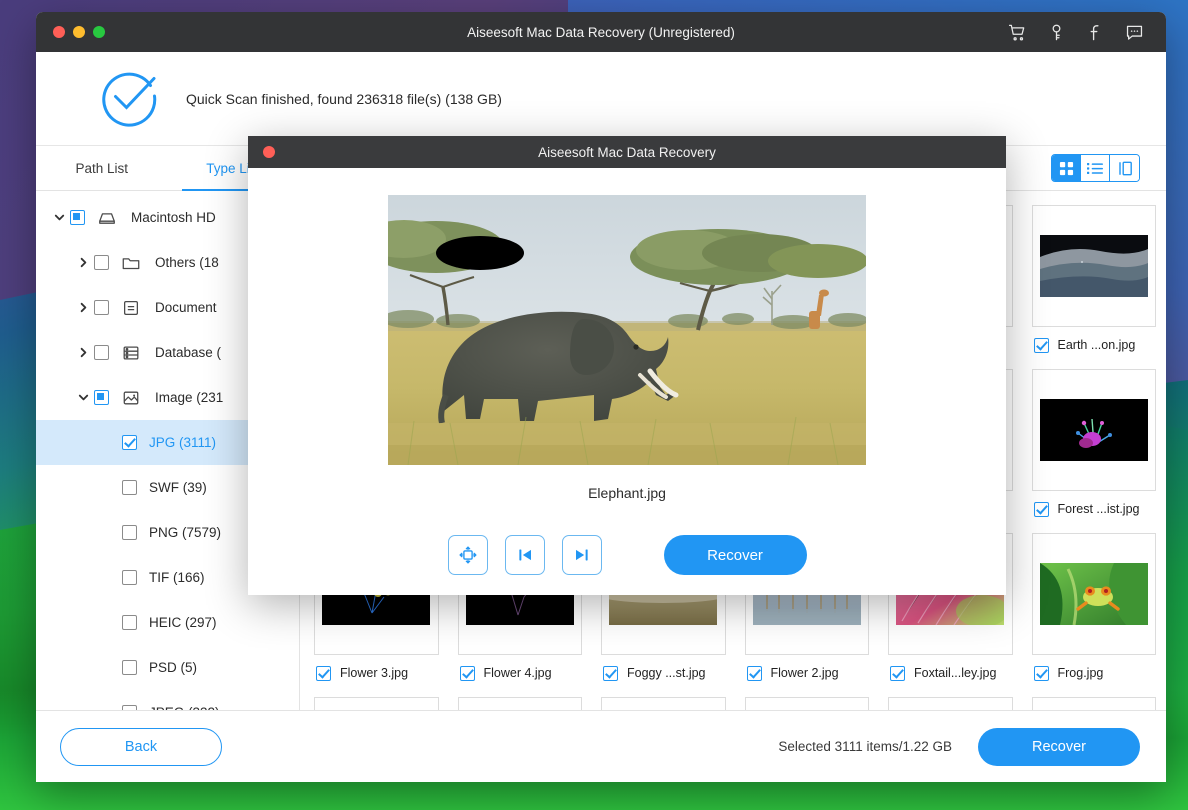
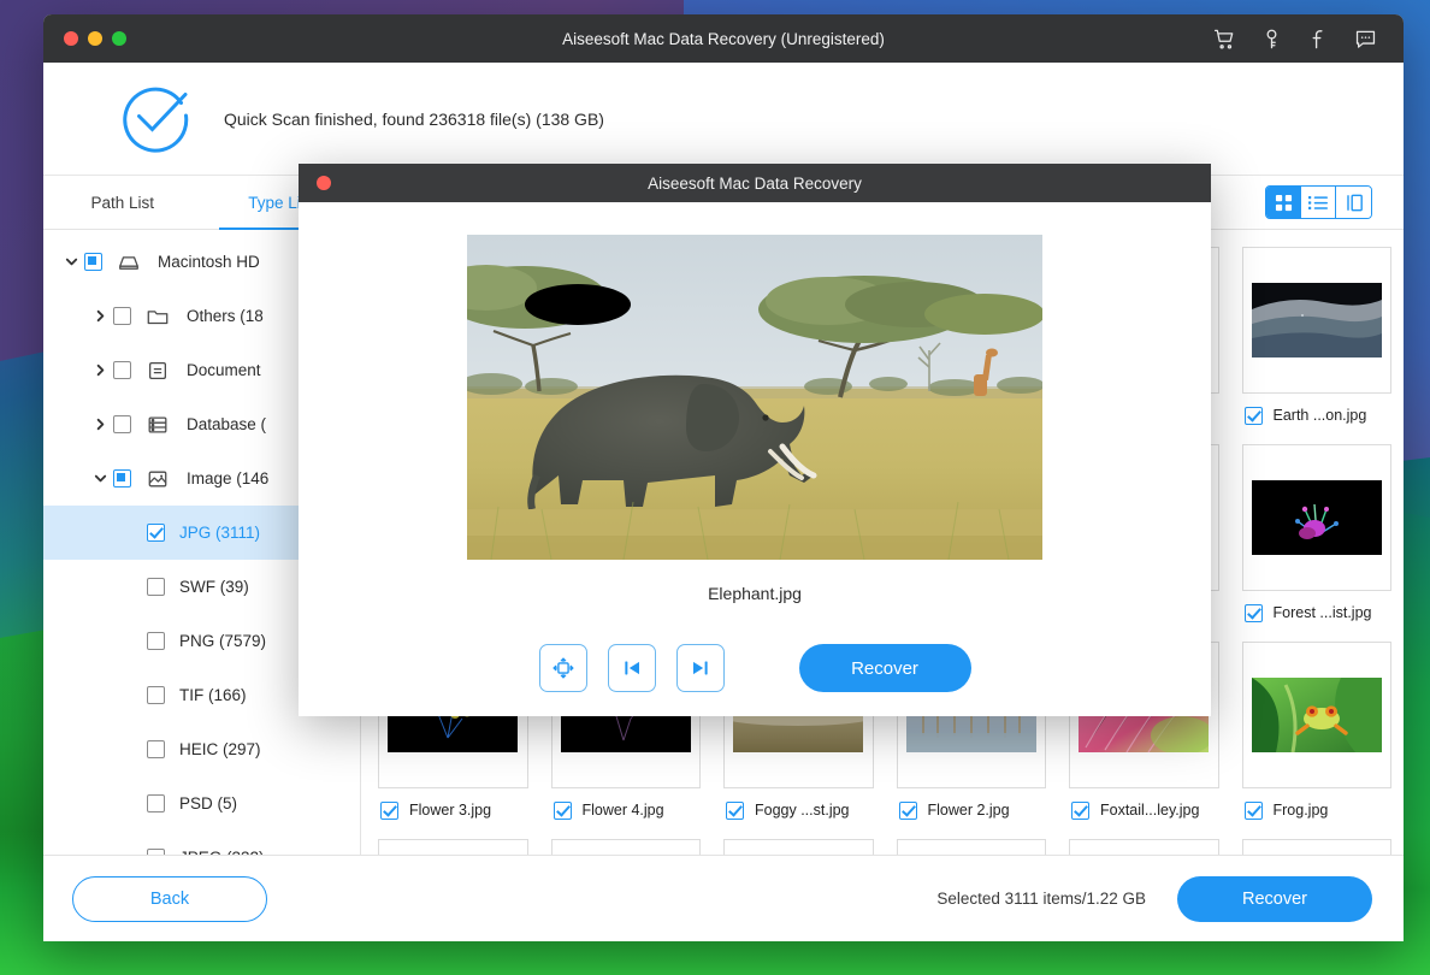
  Aiseesoft Mac Data Recovery (Unregistered)
  Quick Scan finished, found 236318 file(s) (138 GB)
  Path List
  Macintosh HD
  Others (18
  Document
  Database (
- Image (231
+ Image (146
  JPG (3111)
  SWF (39)
  PNG (7579)
  TIF (166)
  HEIC (297)
  PSD (5)
  Earth ...on.jpg
  Forest ...ist.jpg
  Flower 3.jpg
  Flower 4.jpg
  Foggy ...st.jpg
  Flower 2.jpg
  Foxtail...ley.jpg
  Frog.jpg
  Back
  Selected 3111 items/1.22 GB
  Recover
  Aiseesoft Mac Data Recovery
  Elephant.jpg
  Recover
